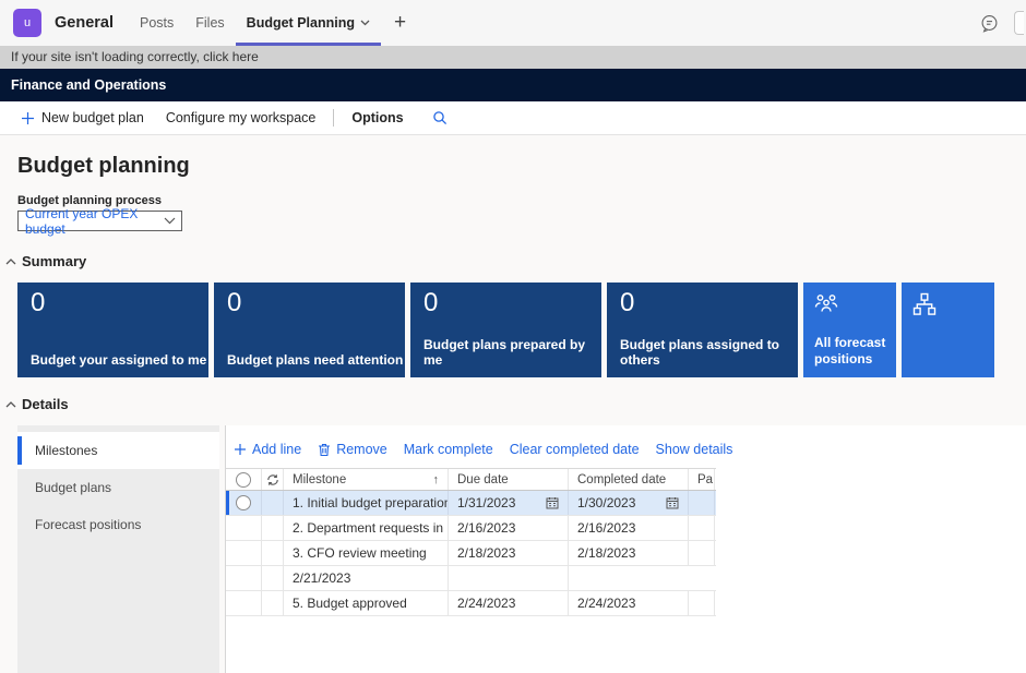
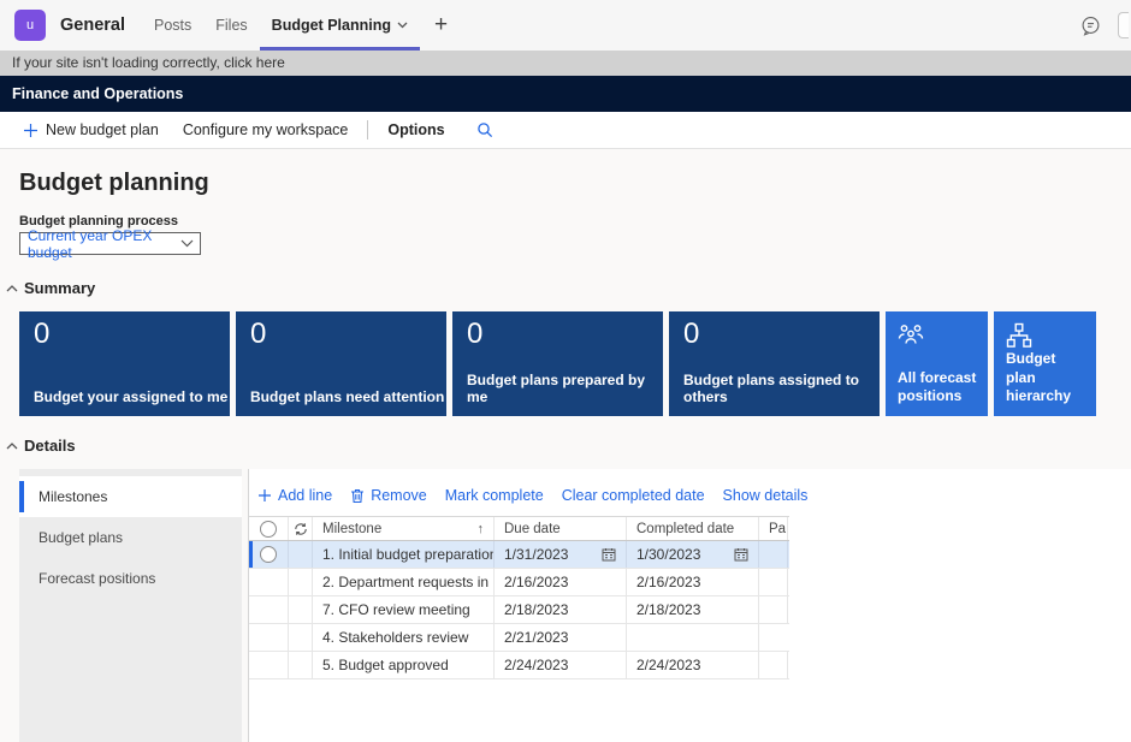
  u
  General
  Posts
  Files
  Budget Planning
  +
  If your site isn't loading correctly, click here
  Finance and Operations
  New budget plan
  Configure my workspace
  Options
  Budget planning
  Budget planning process
  Current year OPEX budget
  Summary
  0
  Budget your assigned to me
  0
  Budget plans need attention
  0
  Budget plans prepared by me
  0
  Budget plans assigned to others
  All forecast positions
+ Budget plan hierarchy
  Details
  Milestones
  Budget plans
  Forecast positions
  Add line
  Remove
  Mark complete
  Clear completed date
  Show details
  Milestone
  ↑
  Due date
  Completed date
  1. Initial budget preparation
  1/31/2023
  1/30/2023
  2. Department requests in
  2/16/2023
  2/16/2023
- 3. CFO review meeting
+ 7. CFO review meeting
  2/18/2023
  2/18/2023
+ 4. Stakeholders review
  2/21/2023
  5. Budget approved
  2/24/2023
  2/24/2023
